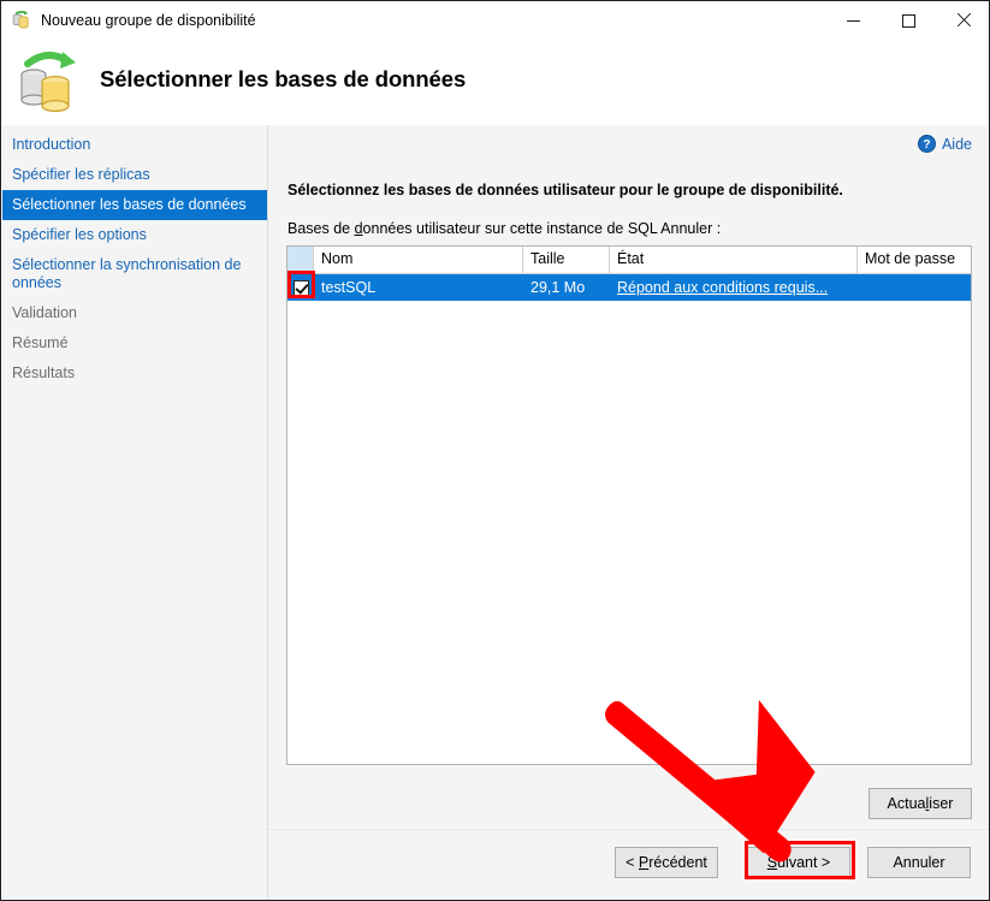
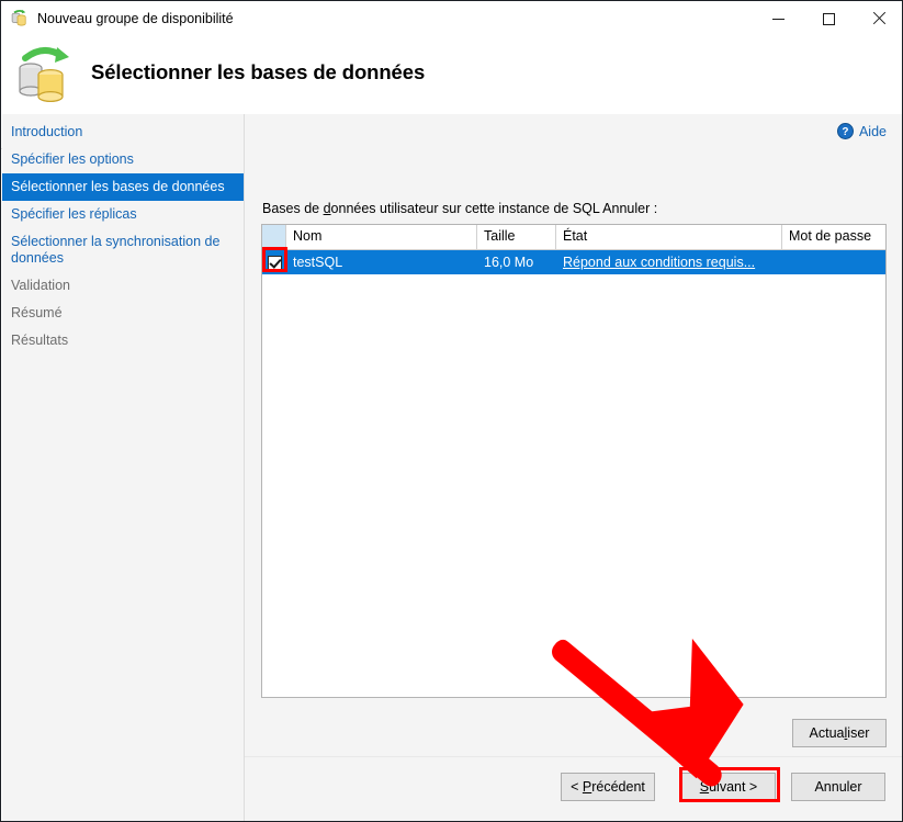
  Nouveau groupe de disponibilité
  Sélectionner les bases de données
  Introduction
- Spécifier les réplicas
+ Spécifier les options
  Sélectionner les bases de données
- Spécifier les options
+ Spécifier les réplicas
- Sélectionner la synchronisation de onnées
+ Sélectionner la synchronisation de données
  Validation
  Résumé
  Résultats
  ?
  Aide
- Sélectionnez les bases de données utilisateur pour le groupe de disponibilité.
  Bases de données utilisateur sur cette instance de SQL Annuler :
  Nom
  Taille
  État
  Mot de passe
  testSQL
- 29,1 Mo
+ 16,0 Mo
  Répond aux conditions requis...
  Actualiser
  < Précédent
  Suivant >
  Annuler
